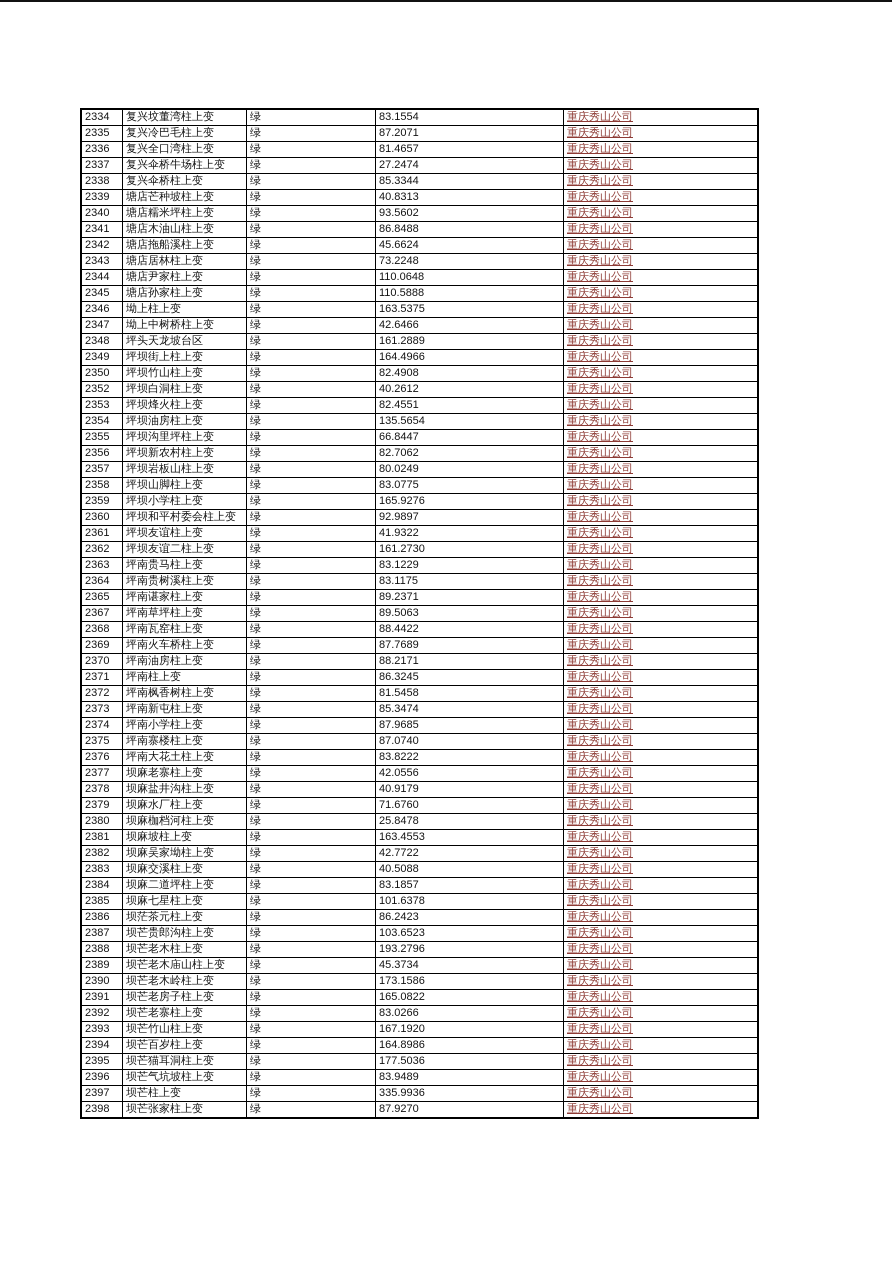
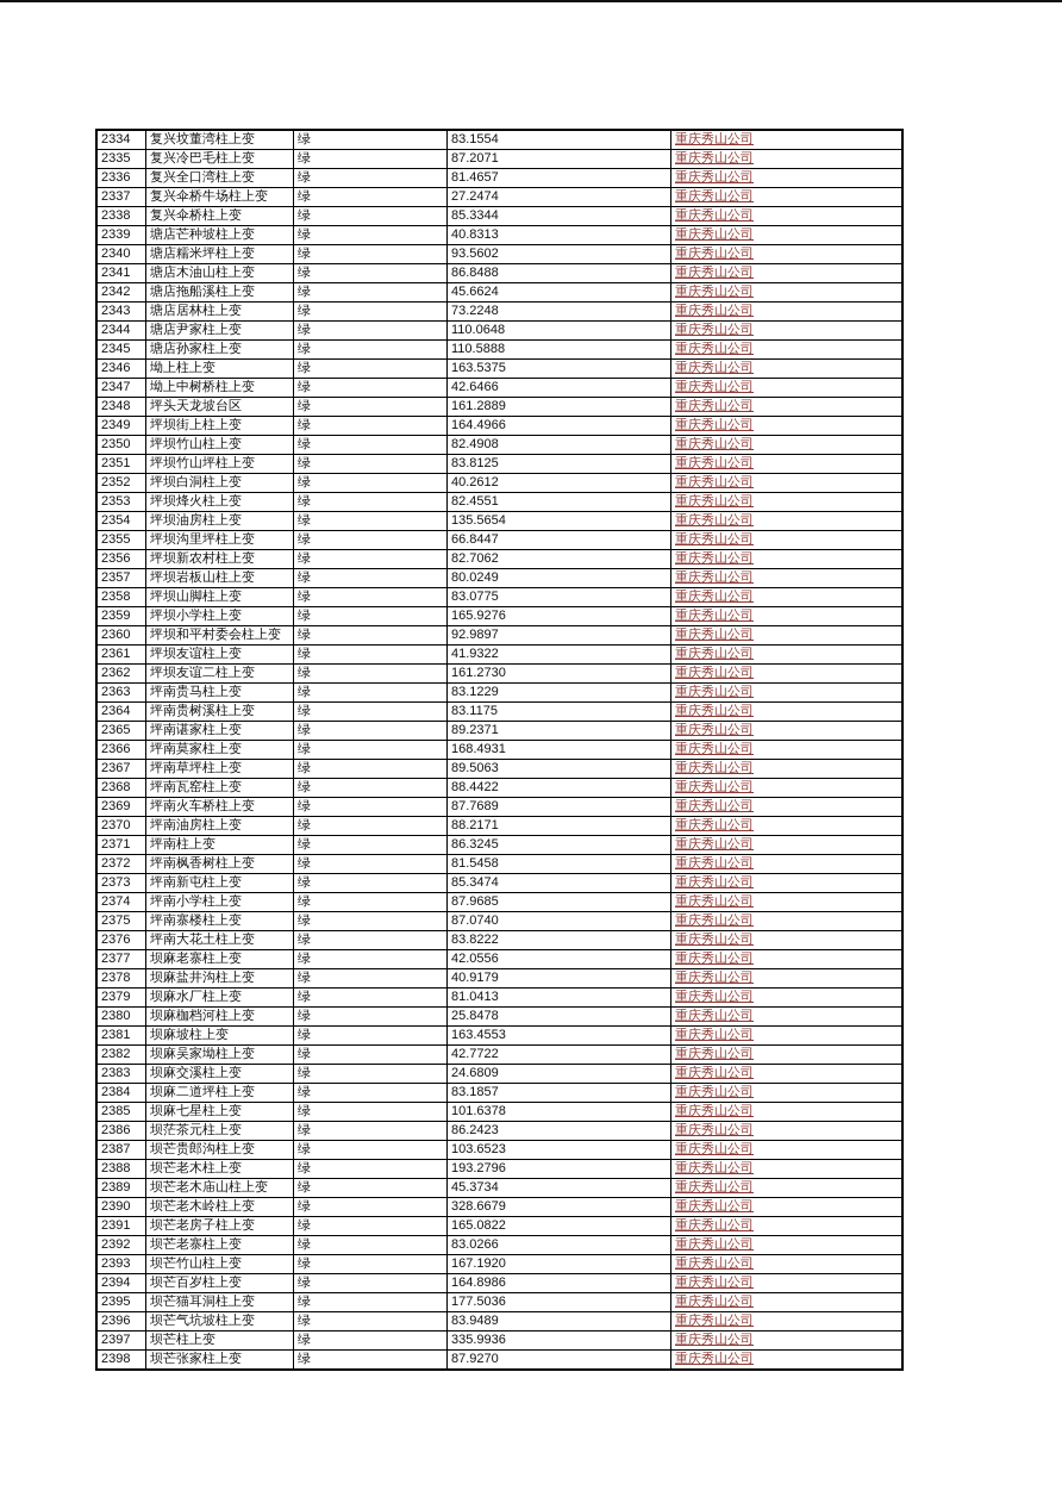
  2334	复兴坟董湾柱上变	绿	83.1554	重庆秀山公司
  2335	复兴冷巴毛柱上变	绿	87.2071	重庆秀山公司
  2336	复兴全口湾柱上变	绿	81.4657	重庆秀山公司
  2337	复兴伞桥牛场柱上变	绿	27.2474	重庆秀山公司
  2338	复兴伞桥柱上变	绿	85.3344	重庆秀山公司
  2339	塘店芒种坡柱上变	绿	40.8313	重庆秀山公司
  2340	塘店糯米坪柱上变	绿	93.5602	重庆秀山公司
  2341	塘店木油山柱上变	绿	86.8488	重庆秀山公司
  2342	塘店拖船溪柱上变	绿	45.6624	重庆秀山公司
  2343	塘店居林柱上变	绿	73.2248	重庆秀山公司
  2344	塘店尹家柱上变	绿	110.0648	重庆秀山公司
  2345	塘店孙家柱上变	绿	110.5888	重庆秀山公司
  2346	坳上柱上变	绿	163.5375	重庆秀山公司
  2347	坳上中树桥柱上变	绿	42.6466	重庆秀山公司
  2348	坪头天龙坡台区	绿	161.2889	重庆秀山公司
  2349	坪坝街上柱上变	绿	164.4966	重庆秀山公司
  2350	坪坝竹山柱上变	绿	82.4908	重庆秀山公司
+ 2351	坪坝竹山坪柱上变	绿	83.8125	重庆秀山公司
  2352	坪坝白洞柱上变	绿	40.2612	重庆秀山公司
  2353	坪坝烽火柱上变	绿	82.4551	重庆秀山公司
  2354	坪坝油房柱上变	绿	135.5654	重庆秀山公司
  2355	坪坝沟里坪柱上变	绿	66.8447	重庆秀山公司
  2356	坪坝新农村柱上变	绿	82.7062	重庆秀山公司
  2357	坪坝岩板山柱上变	绿	80.0249	重庆秀山公司
  2358	坪坝山脚柱上变	绿	83.0775	重庆秀山公司
  2359	坪坝小学柱上变	绿	165.9276	重庆秀山公司
  2360	坪坝和平村委会柱上变	绿	92.9897	重庆秀山公司
  2361	坪坝友谊柱上变	绿	41.9322	重庆秀山公司
  2362	坪坝友谊二柱上变	绿	161.2730	重庆秀山公司
  2363	坪南贵马柱上变	绿	83.1229	重庆秀山公司
  2364	坪南贵树溪柱上变	绿	83.1175	重庆秀山公司
  2365	坪南谌家柱上变	绿	89.2371	重庆秀山公司
+ 2366	坪南莫家柱上变	绿	168.4931	重庆秀山公司
  2367	坪南草坪柱上变	绿	89.5063	重庆秀山公司
  2368	坪南瓦窑柱上变	绿	88.4422	重庆秀山公司
  2369	坪南火车桥柱上变	绿	87.7689	重庆秀山公司
  2370	坪南油房柱上变	绿	88.2171	重庆秀山公司
  2371	坪南柱上变	绿	86.3245	重庆秀山公司
  2372	坪南枫香树柱上变	绿	81.5458	重庆秀山公司
  2373	坪南新屯柱上变	绿	85.3474	重庆秀山公司
  2374	坪南小学柱上变	绿	87.9685	重庆秀山公司
  2375	坪南寨楼柱上变	绿	87.0740	重庆秀山公司
  2376	坪南大花土柱上变	绿	83.8222	重庆秀山公司
  2377	坝麻老寨柱上变	绿	42.0556	重庆秀山公司
  2378	坝麻盐井沟柱上变	绿	40.9179	重庆秀山公司
- 2379	坝麻水厂柱上变	绿	71.6760	重庆秀山公司
+ 2379	坝麻水厂柱上变	绿	81.0413	重庆秀山公司
  2380	坝麻枷档河柱上变	绿	25.8478	重庆秀山公司
  2381	坝麻坡柱上变	绿	163.4553	重庆秀山公司
  2382	坝麻吴家坳柱上变	绿	42.7722	重庆秀山公司
- 2383	坝麻交溪柱上变	绿	40.5088	重庆秀山公司
+ 2383	坝麻交溪柱上变	绿	24.6809	重庆秀山公司
  2384	坝麻二道坪柱上变	绿	83.1857	重庆秀山公司
  2385	坝麻七星柱上变	绿	101.6378	重庆秀山公司
  2386	坝茫茶元柱上变	绿	86.2423	重庆秀山公司
  2387	坝芒贵郎沟柱上变	绿	103.6523	重庆秀山公司
  2388	坝芒老木柱上变	绿	193.2796	重庆秀山公司
  2389	坝芒老木庙山柱上变	绿	45.3734	重庆秀山公司
- 2390	坝芒老木岭柱上变	绿	173.1586	重庆秀山公司
+ 2390	坝芒老木岭柱上变	绿	328.6679	重庆秀山公司
  2391	坝芒老房子柱上变	绿	165.0822	重庆秀山公司
  2392	坝芒老寨柱上变	绿	83.0266	重庆秀山公司
  2393	坝芒竹山柱上变	绿	167.1920	重庆秀山公司
  2394	坝芒百岁柱上变	绿	164.8986	重庆秀山公司
  2395	坝芒猫耳洞柱上变	绿	177.5036	重庆秀山公司
  2396	坝芒气坑坡柱上变	绿	83.9489	重庆秀山公司
  2397	坝芒柱上变	绿	335.9936	重庆秀山公司
  2398	坝芒张家柱上变	绿	87.9270	重庆秀山公司
